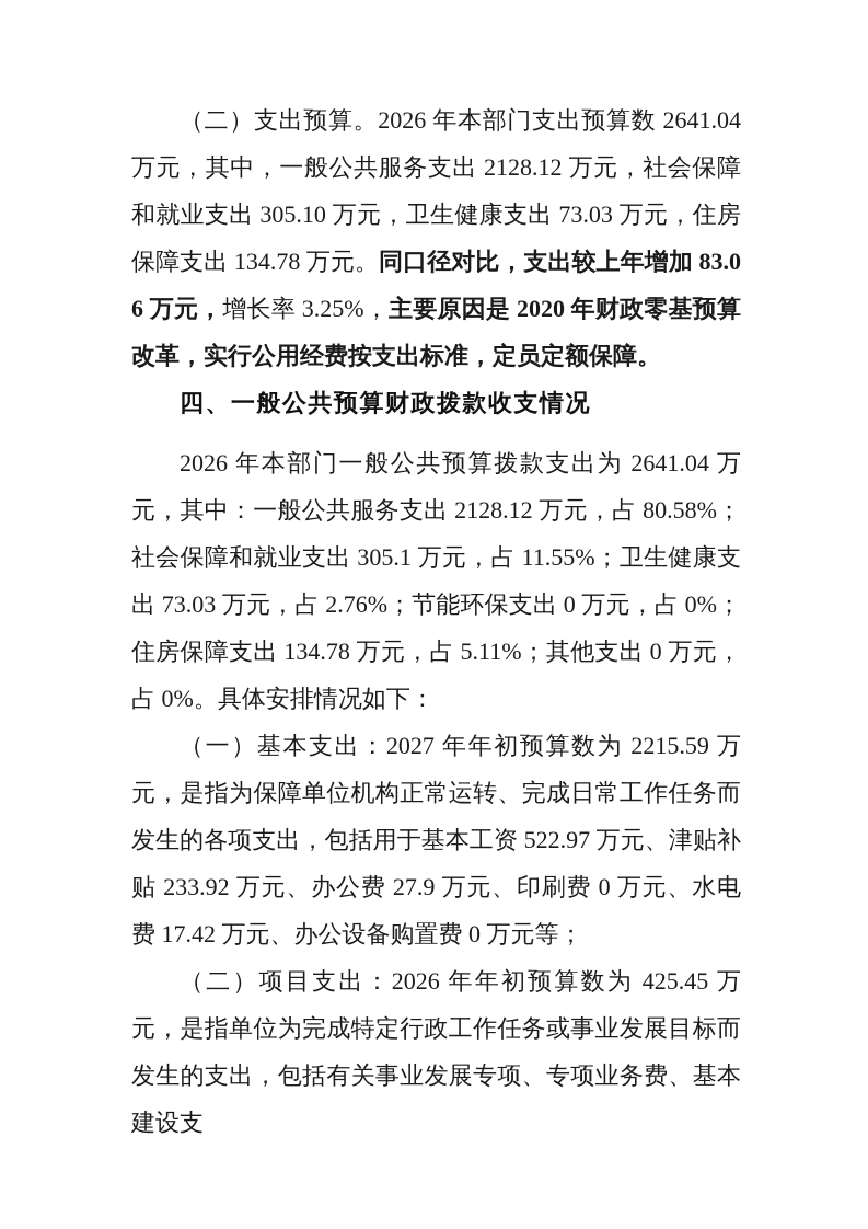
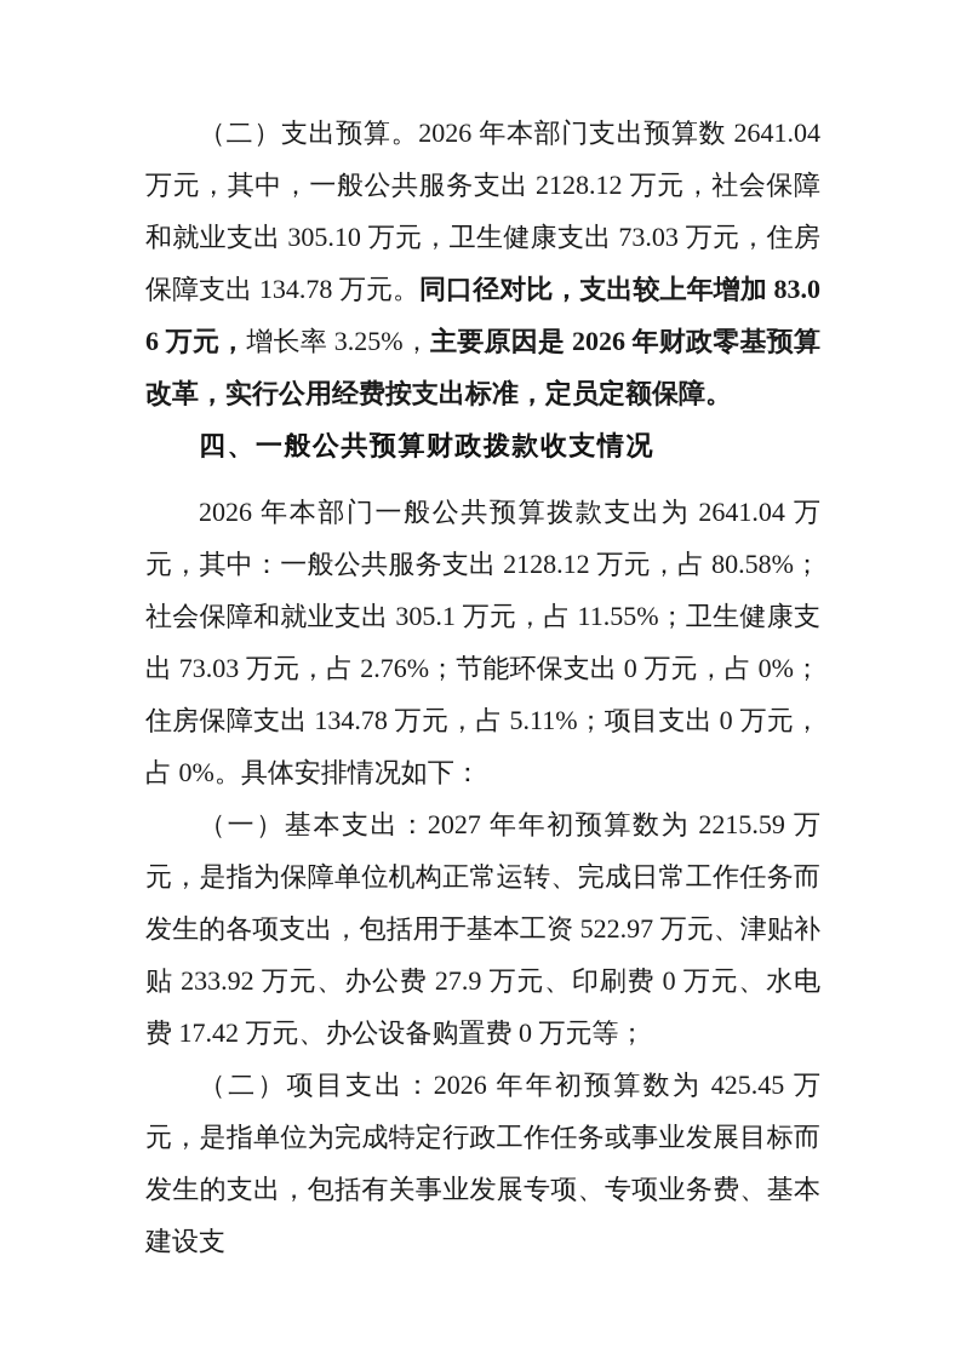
- （二）支出预算。2026 年本部门支出预算数 2641.04 万元，其中，一般公共服务支出 2128.12 万元，社会保障和就业支出 305.10 万元，卫生健康支出 73.03 万元，住房保障支出 134.78 万元。同口径对比，支出较上年增加 83.06 万元，增长率 3.25%，主要原因是 2020 年财政零基预算改革，实行公用经费按支出标准，定员定额保障。
+ （二）支出预算。2026 年本部门支出预算数 2641.04 万元，其中，一般公共服务支出 2128.12 万元，社会保障和就业支出 305.10 万元，卫生健康支出 73.03 万元，住房保障支出 134.78 万元。同口径对比，支出较上年增加 83.06 万元，增长率 3.25%，主要原因是 2026 年财政零基预算改革，实行公用经费按支出标准，定员定额保障。
  四、一般公共预算财政拨款收支情况
- 2026 年本部门一般公共预算拨款支出为 2641.04 万元，其中：一般公共服务支出 2128.12 万元，占 80.58%；社会保障和就业支出 305.1 万元，占 11.55%；卫生健康支出 73.03 万元，占 2.76%；节能环保支出 0 万元，占 0%；住房保障支出 134.78 万元，占 5.11%；其他支出 0 万元，占 0%。具体安排情况如下：
+ 2026 年本部门一般公共预算拨款支出为 2641.04 万元，其中：一般公共服务支出 2128.12 万元，占 80.58%；社会保障和就业支出 305.1 万元，占 11.55%；卫生健康支出 73.03 万元，占 2.76%；节能环保支出 0 万元，占 0%；住房保障支出 134.78 万元，占 5.11%；项目支出 0 万元，占 0%。具体安排情况如下：
  （一）基本支出：2027 年年初预算数为 2215.59 万元，是指为保障单位机构正常运转、完成日常工作任务而发生的各项支出，包括用于基本工资 522.97 万元、津贴补贴 233.92 万元、办公费 27.9 万元、印刷费 0 万元、水电费 17.42 万元、办公设备购置费 0 万元等；
  （二）项目支出：2026 年年初预算数为 425.45 万元，是指单位为完成特定行政工作任务或事业发展目标而发生的支出，包括有关事业发展专项、专项业务费、基本建设支
